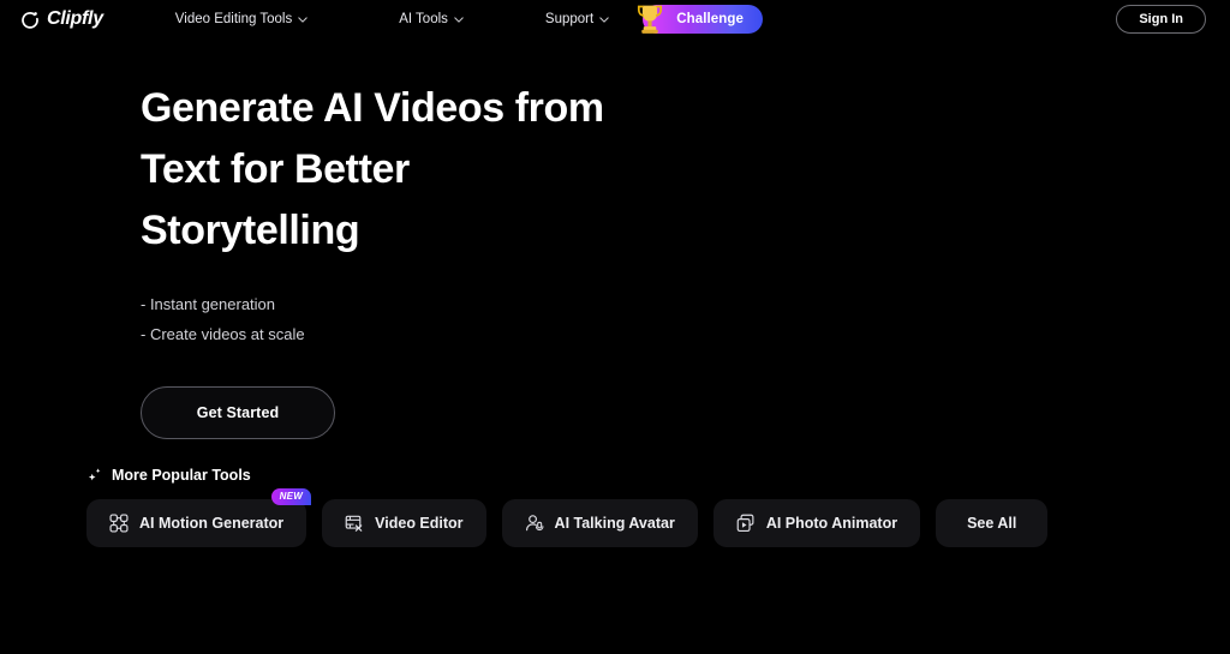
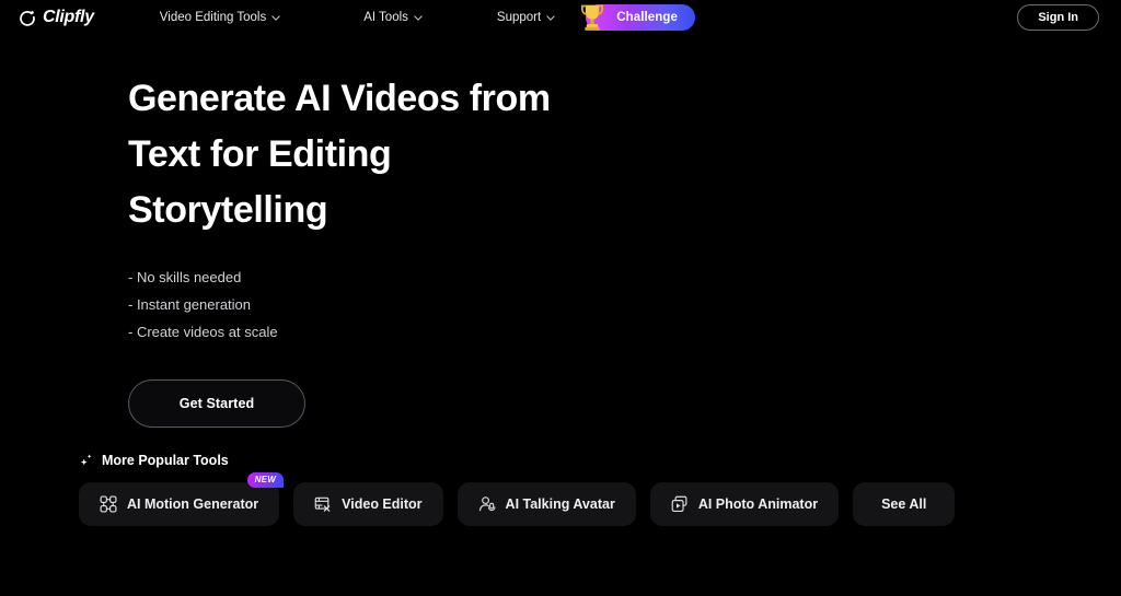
  Clipfly
  Video Editing Tools
  AI Tools
  Support
  Challenge
  Sign In
- Generate AI Videos from Text for Better Storytelling
+ Generate AI Videos from Text for Editing Storytelling
+ - No skills needed
  - Instant generation
  - Create videos at scale
  Get Started
  More Popular Tools
  AI Motion Generator
  NEW
  Video Editor
  AI Talking Avatar
  AI Photo Animator
  See All
